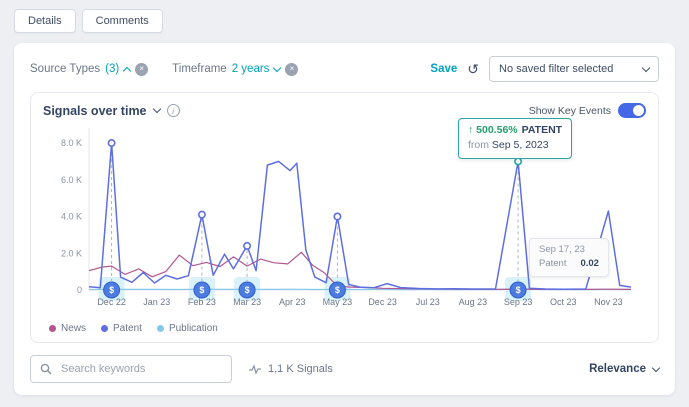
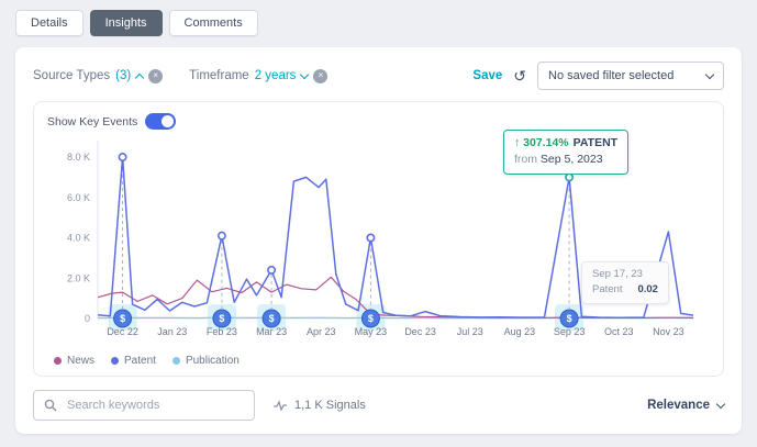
  Details
+ Insights
  Comments
  Source Types
  (3)
  ×
  Timeframe
  2 years
  ×
  Save
  ↺
  No saved filter selected
- Signals over time
- i
  Show Key Events
  $
  $
  $
  $
  $
  0
  2.0 K
  4.0 K
  6.0 K
  8.0 K
  Dec 22
  Jan 23
  Feb 23
  Mar 23
  Apr 23
  May 23
  Dec 23
  Jul 23
  Aug 23
  Sep 23
  Oct 23
  Nov 23
- ↑ 500.56% PATENT
+ ↑ 307.14% PATENT
  from Sep 5, 2023
  Sep 17, 23
  Patent 0.02
  News
  Patent
  Publication
  Search keywords
  1,1 K Signals
  Relevance
